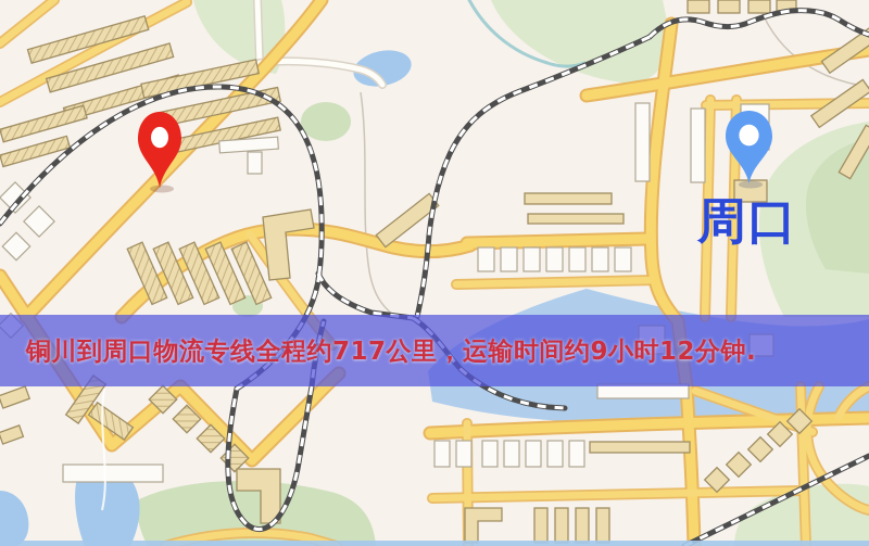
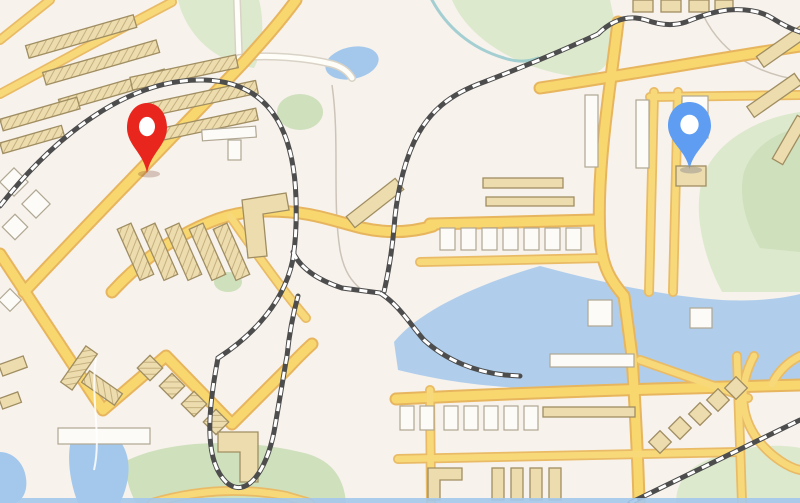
- 铜川到周口物流专线全程约717公里，运输时间约9小时12分钟.
- 周口
